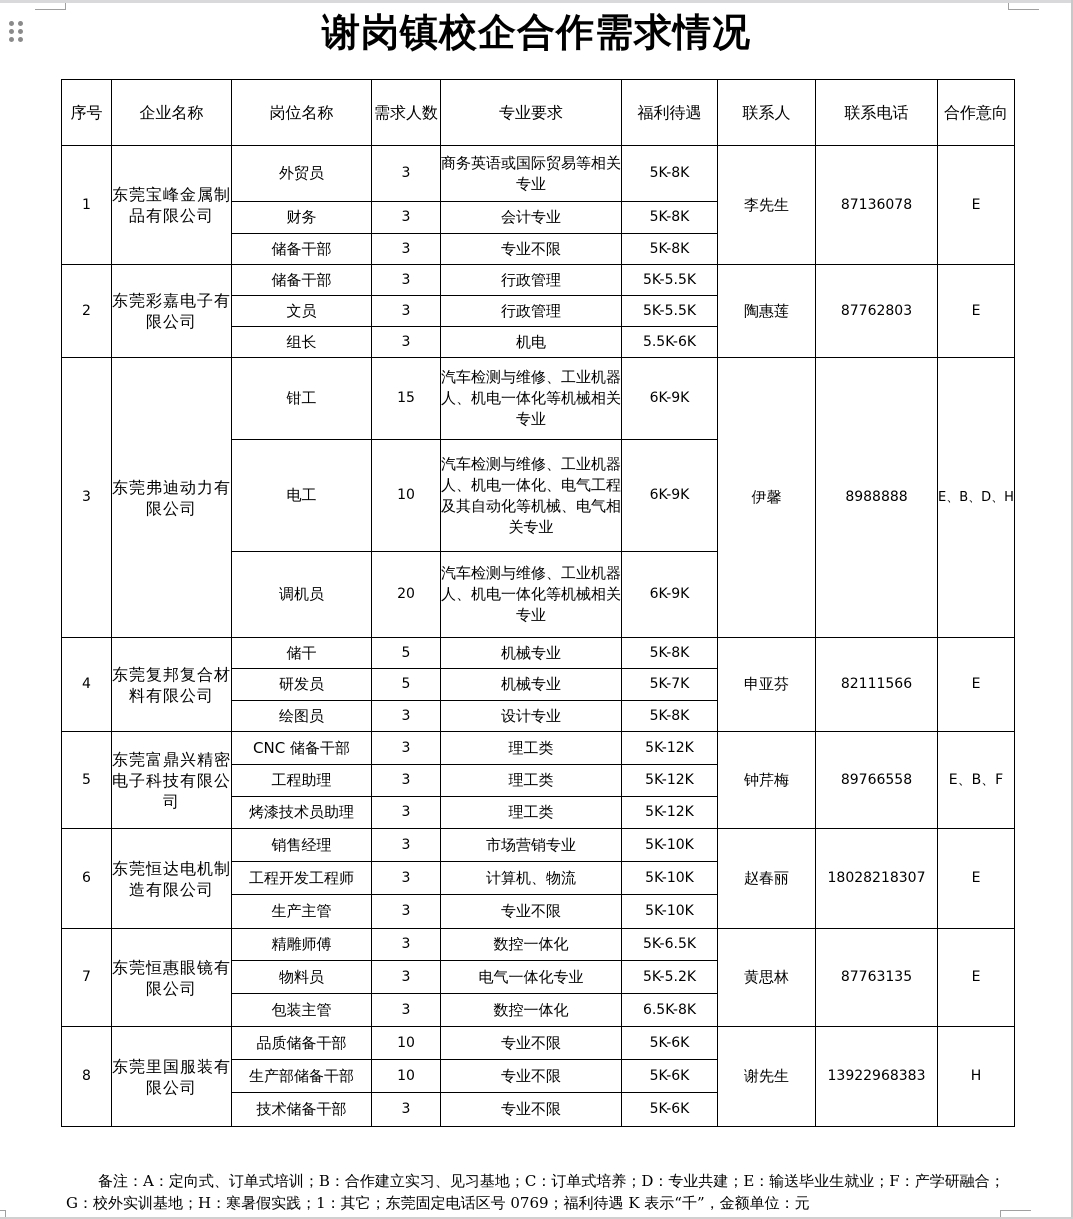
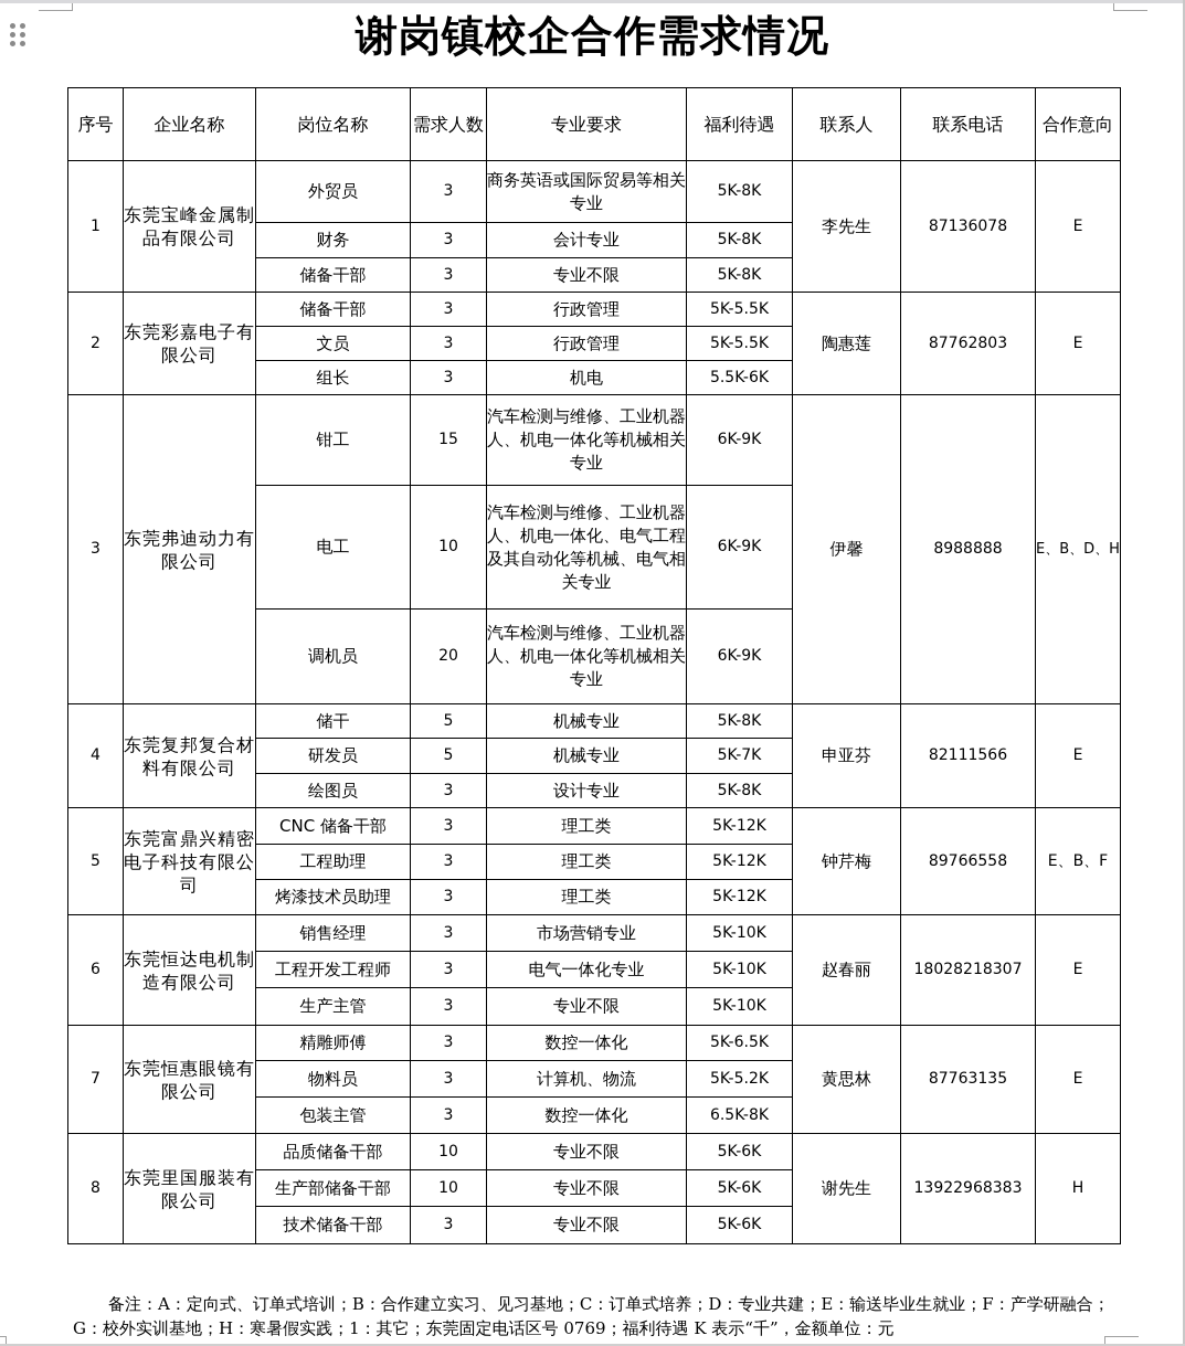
  谢岗镇校企合作需求情况
  序号	企业名称	岗位名称	需求人数	专业要求	福利待遇	联系人	联系电话	合作意向
  1	东莞宝峰金属制品有限公司	外贸员	3	商务英语或国际贸易等相关专业	5K-8K	李先生	87136078	E
  财务	3	会计专业	5K-8K
  储备干部	3	专业不限	5K-8K
  2	东莞彩嘉电子有限公司	储备干部	3	行政管理	5K-5.5K	陶惠莲	87762803	E
  文员	3	行政管理	5K-5.5K
  组长	3	机电	5.5K-6K
  3	东莞弗迪动力有限公司	钳工	15	汽车检测与维修、工业机器人、机电一体化等机械相关专业	6K-9K	伊馨	8988888	E、B、D、H
  电工	10	汽车检测与维修、工业机器人、机电一体化、电气工程及其自动化等机械、电气相关专业	6K-9K
  调机员	20	汽车检测与维修、工业机器人、机电一体化等机械相关专业	6K-9K
  4	东莞复邦复合材料有限公司	储干	5	机械专业	5K-8K	申亚芬	82111566	E
  研发员	5	机械专业	5K-7K
  绘图员	3	设计专业	5K-8K
  5	东莞富鼎兴精密电子科技有限公司	CNC 储备干部	3	理工类	5K-12K	钟芹梅	89766558	E、B、F
  工程助理	3	理工类	5K-12K
  烤漆技术员助理	3	理工类	5K-12K
  6	东莞恒达电机制造有限公司	销售经理	3	市场营销专业	5K-10K	赵春丽	18028218307	E
- 工程开发工程师	3	计算机、物流	5K-10K
+ 工程开发工程师	3	电气一体化专业	5K-10K
  生产主管	3	专业不限	5K-10K
  7	东莞恒惠眼镜有限公司	精雕师傅	3	数控一体化	5K-6.5K	黄思林	87763135	E
- 物料员	3	电气一体化专业	5K-5.2K
+ 物料员	3	计算机、物流	5K-5.2K
  包装主管	3	数控一体化	6.5K-8K
  8	东莞里国服装有限公司	品质储备干部	10	专业不限	5K-6K	谢先生	13922968383	H
  生产部储备干部	10	专业不限	5K-6K
  技术储备干部	3	专业不限	5K-6K
  备注：A：定向式、订单式培训；B：合作建立实习、见习基地；C：订单式培养；D：专业共建；E：输送毕业生就业；F：产学研融合；G：校外实训基地；H：寒暑假实践；1：其它；东莞固定电话区号 0769；福利待遇 K 表示“千”，金额单位：元
